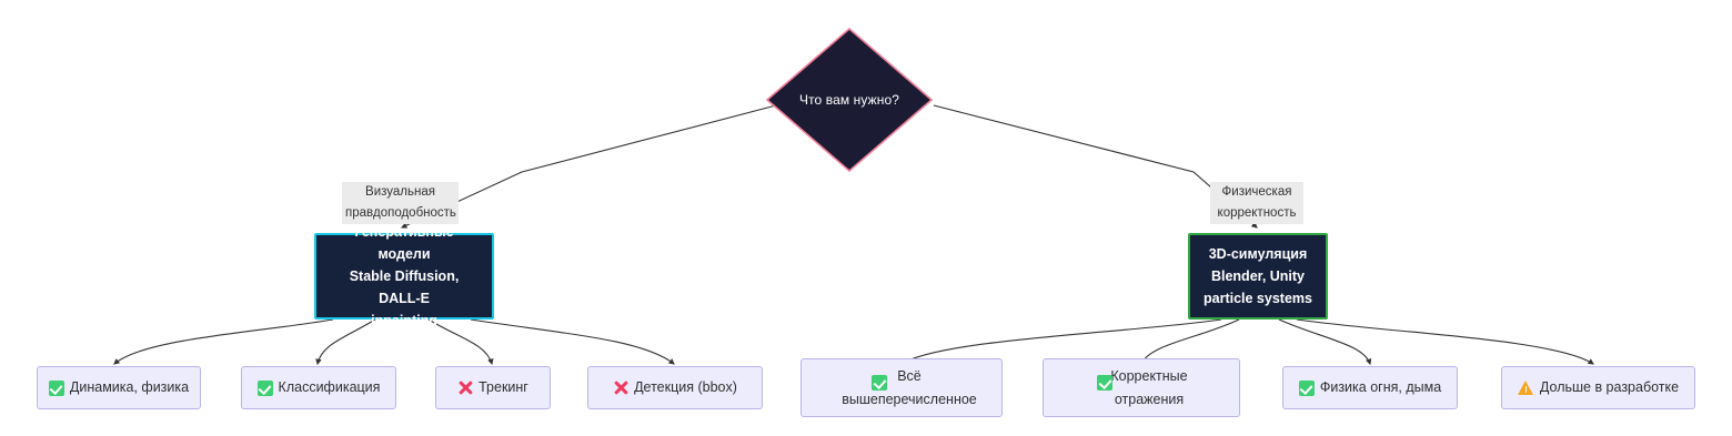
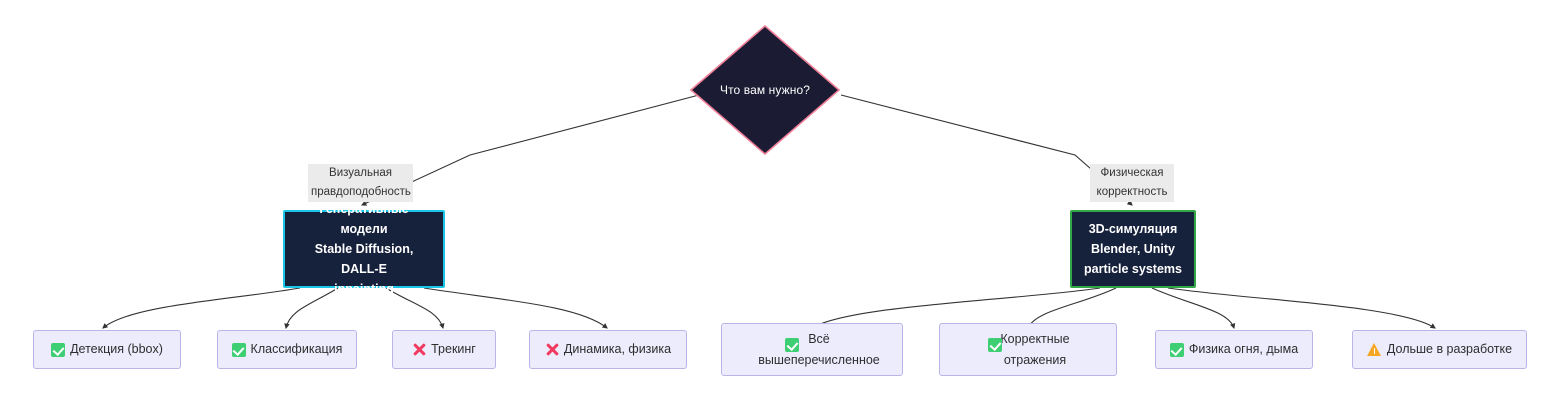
  Что вам нужно?
  Визуальная
  правдоподобность
  Физическая
  корректность
  Генеративные модели
  Stable Diffusion, DALL-E
  inpainting
  3D-симуляция
  Blender, Unity
  particle systems
- Динамика, физика
+ Детекция (bbox)
  Классификация
  Трекинг
- Детекция (bbox)
+ Динамика, физика
  Всё
  вышеперечисленное
  Корректные
  отражения
  Физика огня, дыма
  Дольше в разработке
